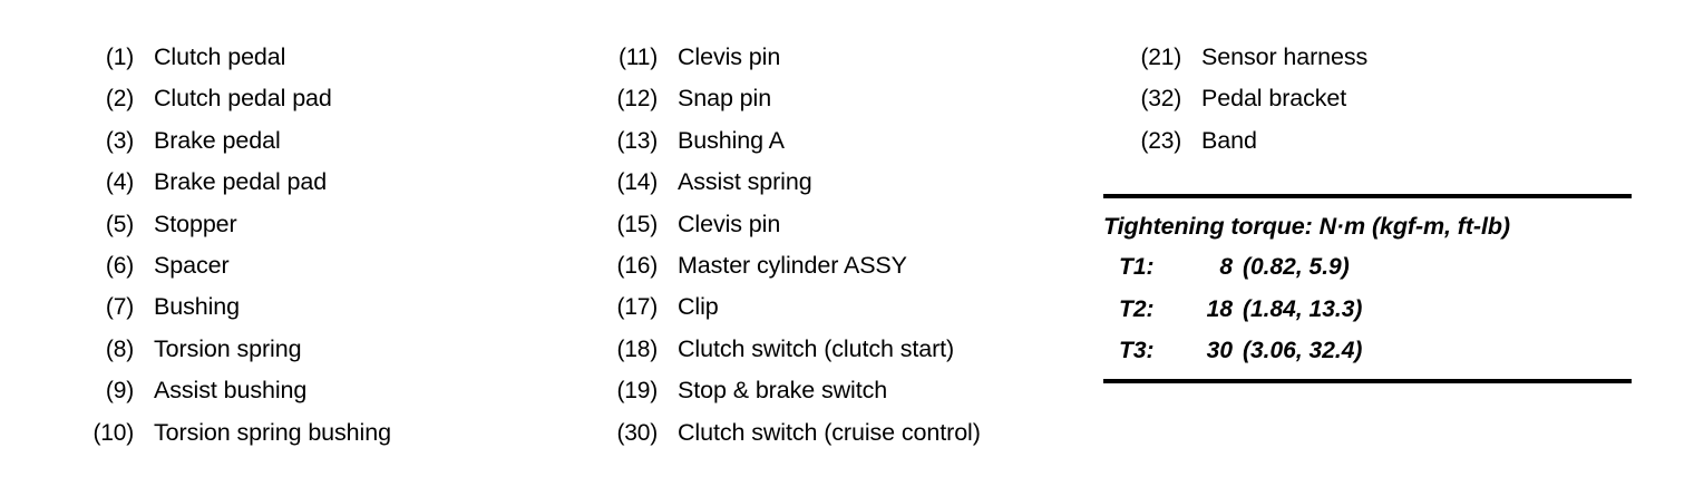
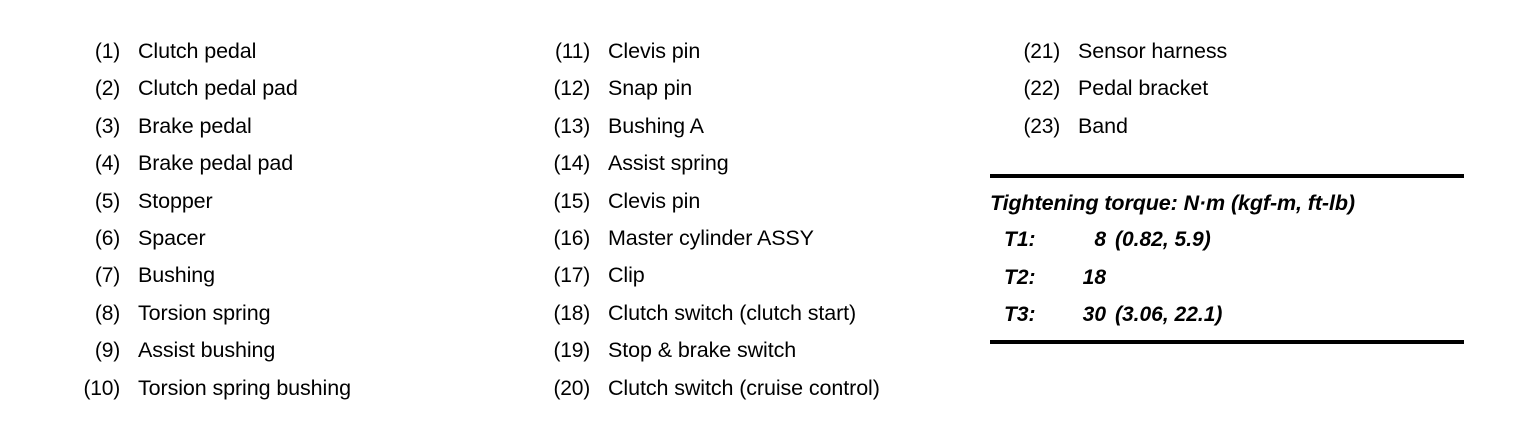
  (1)
  Clutch pedal
  (2)
  Clutch pedal pad
  (3)
  Brake pedal
  (4)
  Brake pedal pad
  (5)
  Stopper
  (6)
  Spacer
  (7)
  Bushing
  (8)
  Torsion spring
  (9)
  Assist bushing
  (10)
  Torsion spring bushing
  (11)
  Clevis pin
  (12)
  Snap pin
  (13)
  Bushing A
  (14)
  Assist spring
  (15)
  Clevis pin
  (16)
  Master cylinder ASSY
  (17)
  Clip
  (18)
  Clutch switch (clutch start)
  (19)
  Stop & brake switch
- (30)
+ (20)
  Clutch switch (cruise control)
  (21)
  Sensor harness
- (32)
+ (22)
  Pedal bracket
  (23)
  Band
  Tightening torque: N·m (kgf-m, ft-lb)
  T1:
  8
  (0.82, 5.9)
  T2:
  18
- (1.84, 13.3)
  T3:
  30
- (3.06, 32.4)
+ (3.06, 22.1)
